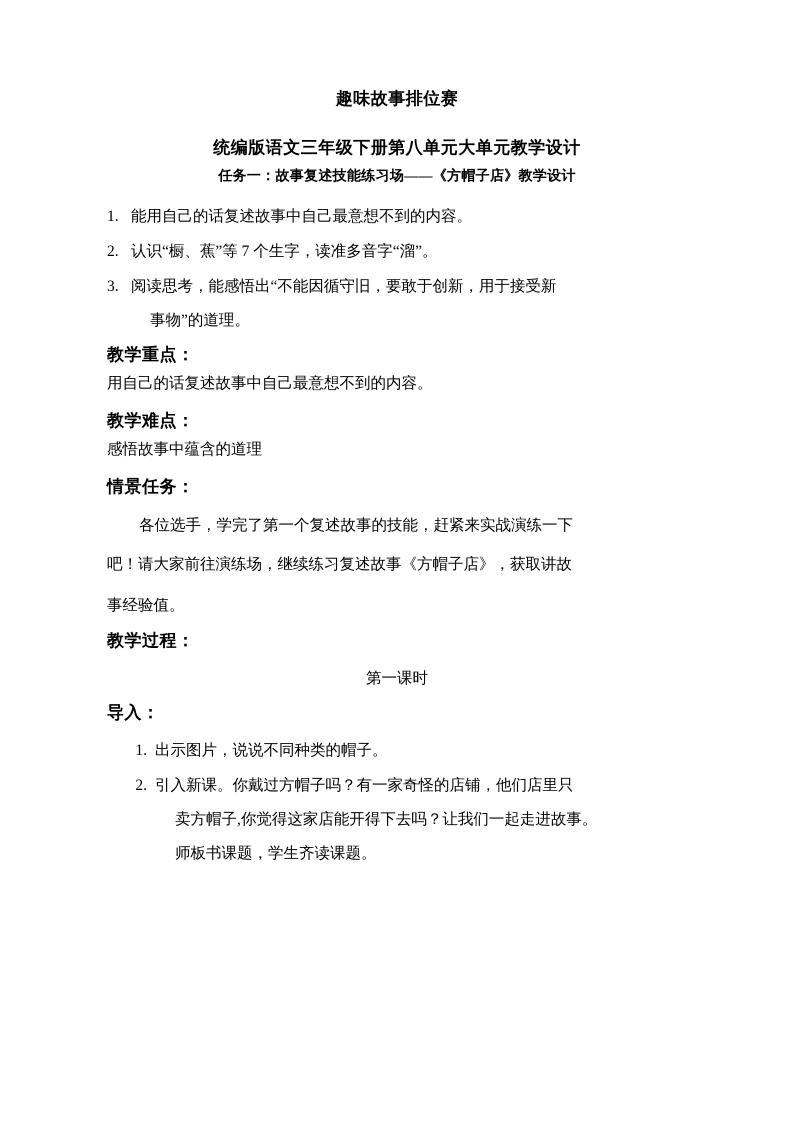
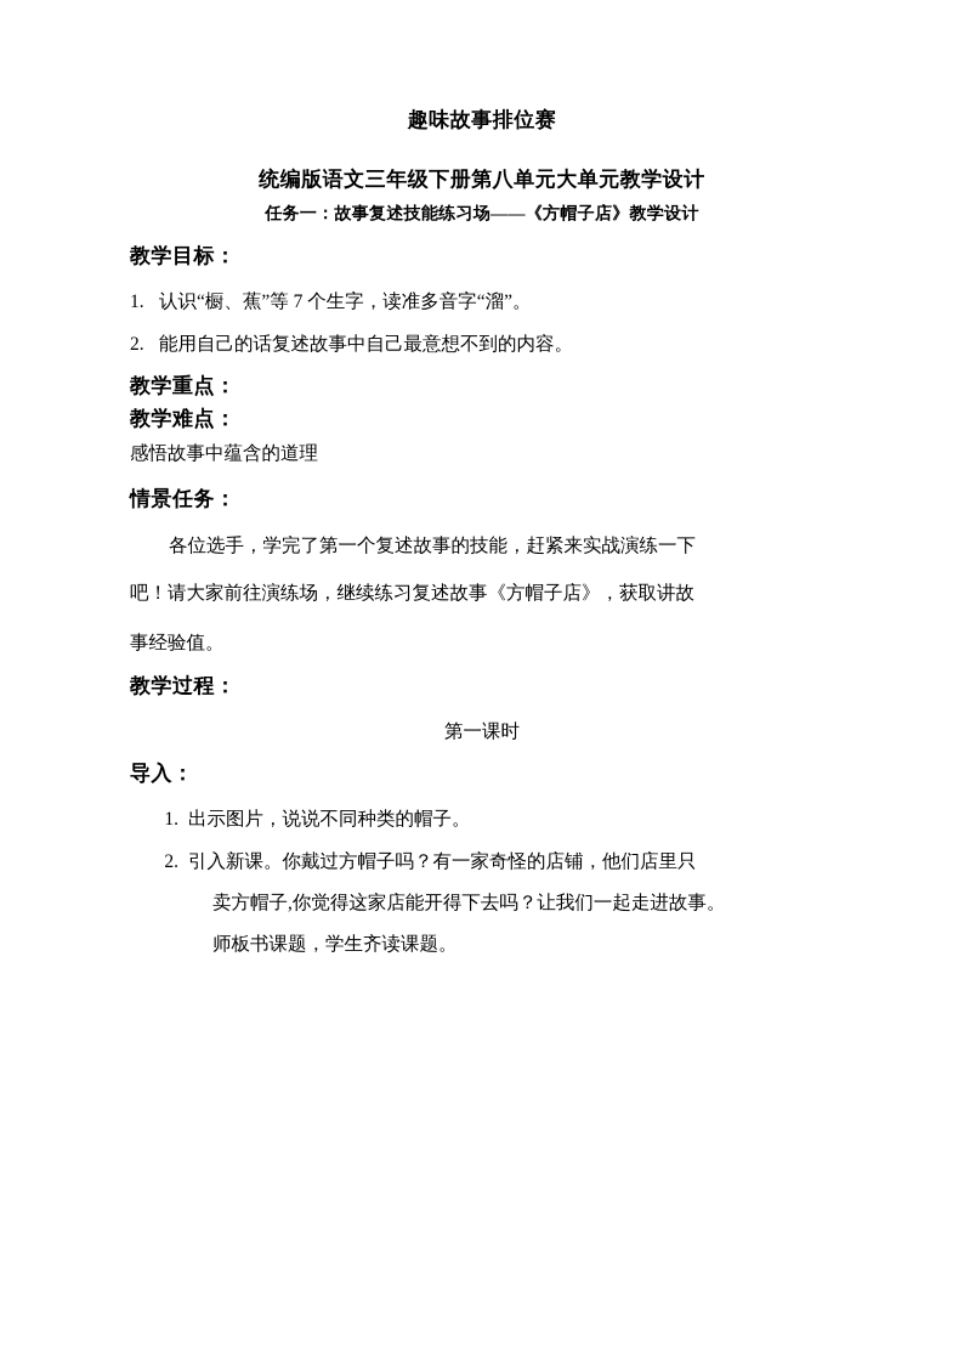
  趣味故事排位赛
  统编版语文三年级下册第八单元大单元教学设计
  任务一：故事复述技能练习场——《方帽子店》教学设计
+ 教学目标：
  1.
- 能用自己的话复述故事中自己最意想不到的内容。
+ 认识“橱、蕉”等 7 个生字，读准多音字“溜”。
  2.
- 认识“橱、蕉”等 7 个生字，读准多音字“溜”。
+ 能用自己的话复述故事中自己最意想不到的内容。
- 3.
- 阅读思考，能感悟出“不能因循守旧，要敢于创新，用于接受新
- 事物”的道理。
  教学重点：
- 用自己的话复述故事中自己最意想不到的内容。
  教学难点：
  感悟故事中蕴含的道理
  情景任务：
  各位选手，学完了第一个复述故事的技能，赶紧来实战演练一下
  吧！请大家前往演练场，继续练习复述故事《方帽子店》，获取讲故
  事经验值。
  教学过程：
  第一课时
  导入：
  1.
  出示图片，说说不同种类的帽子。
  2.
  引入新课。你戴过方帽子吗？有一家奇怪的店铺，他们店里只
  卖方帽子,你觉得这家店能开得下去吗？让我们一起走进故事。
  师板书课题，学生齐读课题。
